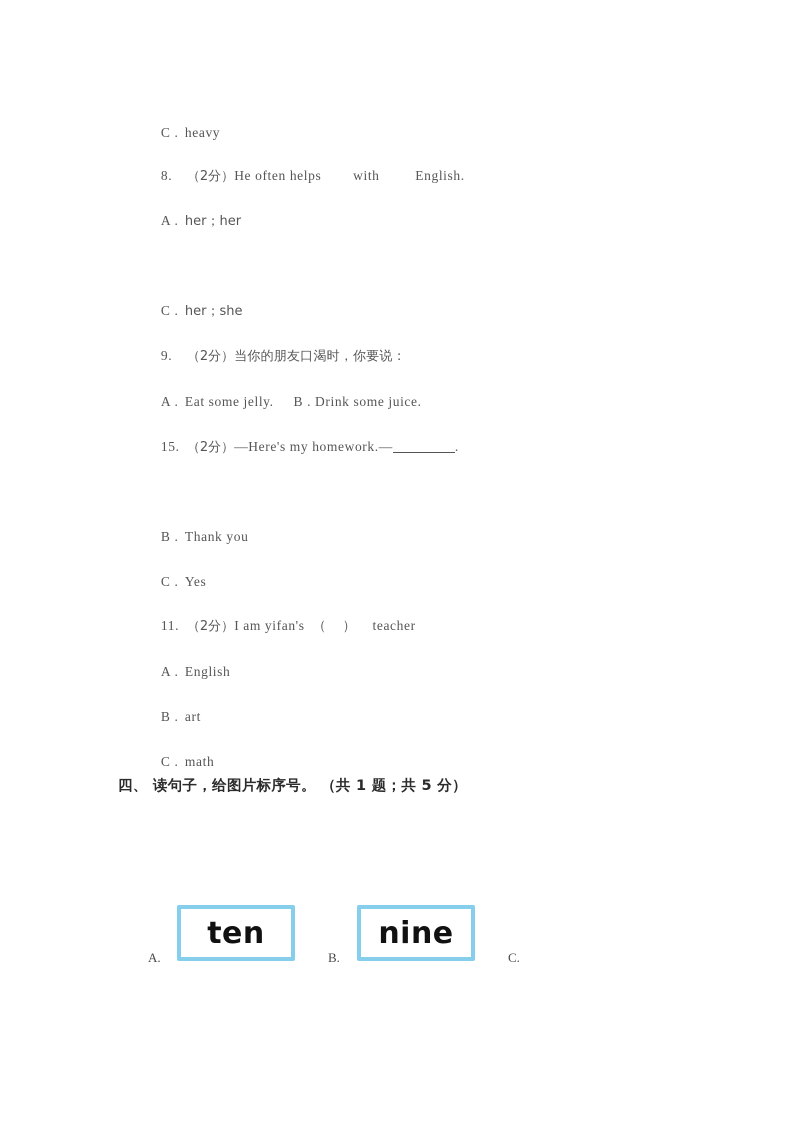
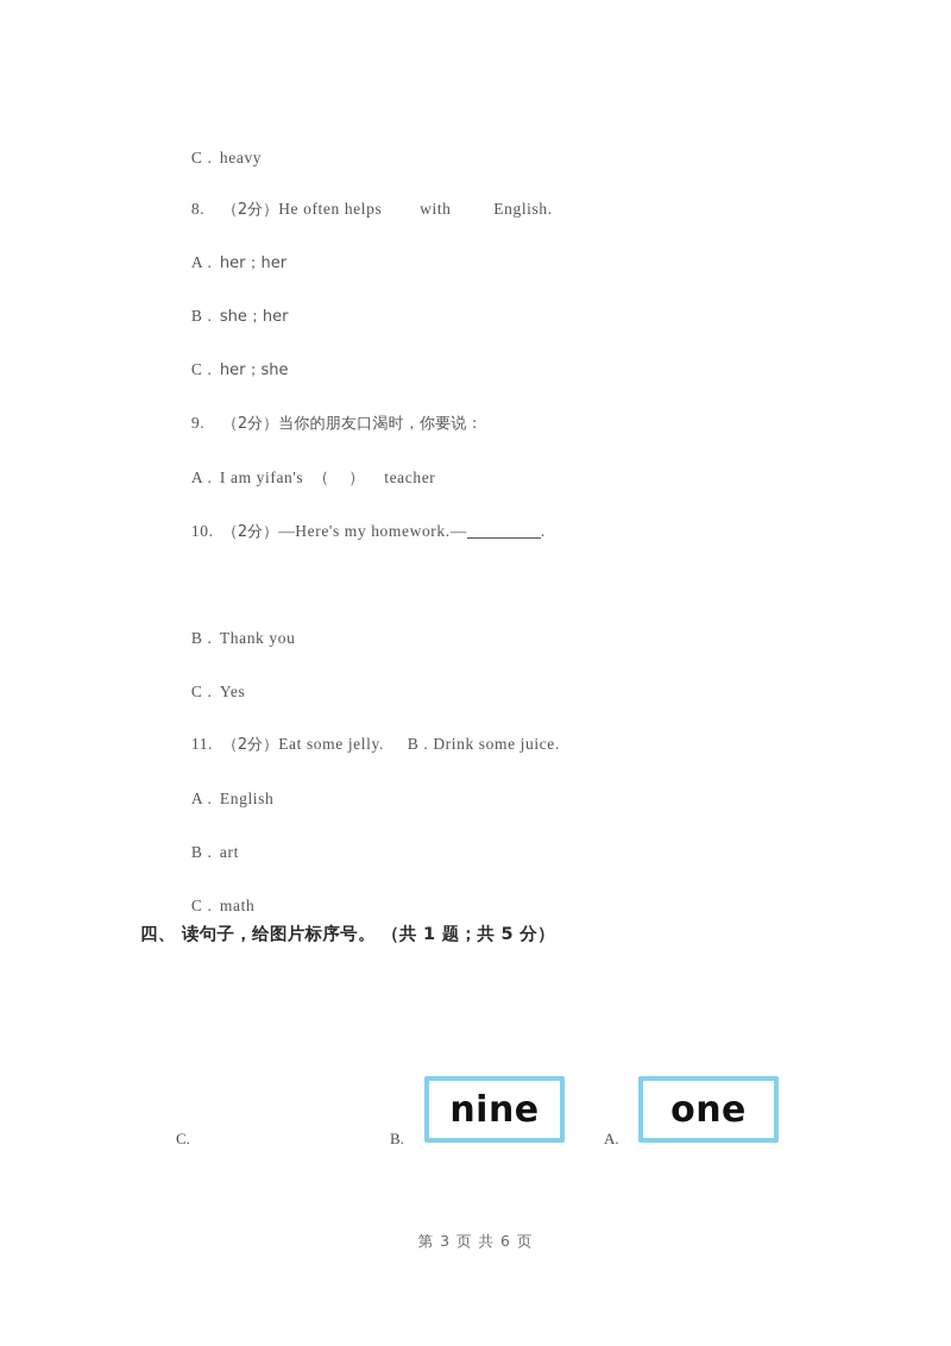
  C . heavy
  8. （2分）He often helps with English.
  A . her；her
+ B . she；her
  C . her；she
  9. （2分）当你的朋友口渴时，你要说：
- A . Eat some jelly. B . Drink some juice.
+ A . I am yifan's （ ） teacher
- 15. （2分）—Here's my homework.— .
+ 10. （2分）—Here's my homework.— .
  B . Thank you
  C . Yes
- 11. （2分）I am yifan's （ ） teacher
+ 11. （2分）Eat some jelly. B . Drink some juice.
  A . English
  B . art
  C . math
  四、 读句子，给图片标序号。 （共 1 题；共 5 分）
- A.
+ C.
- ten
  B.
  nine
- C.
+ A.
+ one
+ 第 3 页 共 6 页
